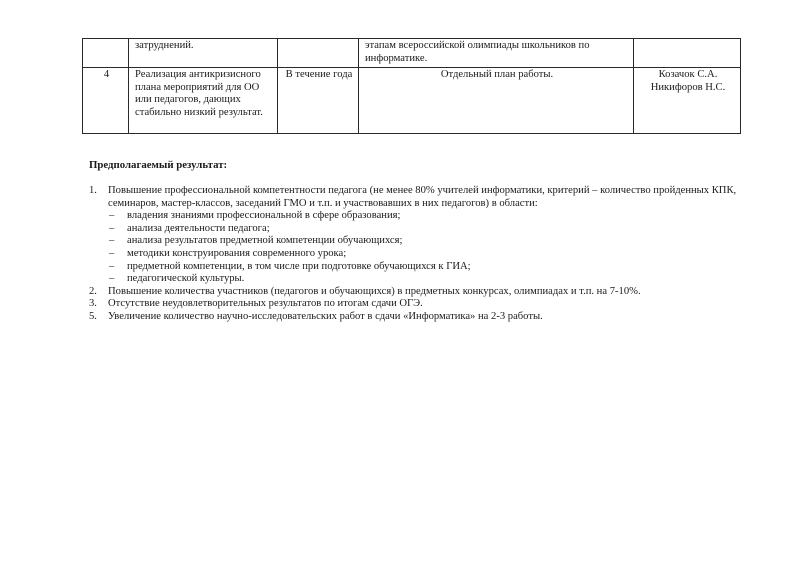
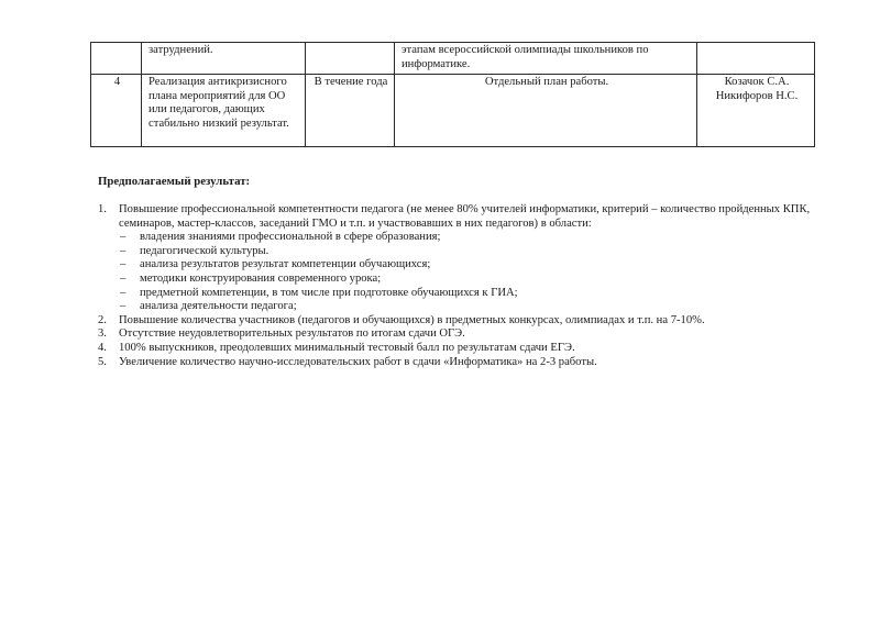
  	затруднений.		этапам всероссийской олимпиады школьников по информатике.
  4	Реализация антикризисного плана мероприятий для ОО или педагогов, дающих стабильно низкий результат.	В течение года	Отдельный план работы.	Козачок С.А. Никифоров Н.С.
  Предполагаемый результат:
  1.
  Повышение профессиональной компетентности педагога (не менее 80% учителей информатики, критерий – количество пройденных КПК, семинаров, мастер-классов, заседаний ГМО и т.п. и участвовавших в них педагогов) в области:
  –
  владения знаниями профессиональной в сфере образования;
  –
- анализа деятельности педагога;
+ педагогической культуры.
  –
- анализа результатов предметной компетенции обучающихся;
+ анализа результатов результат компетенции обучающихся;
  –
  методики конструирования современного урока;
  –
  предметной компетенции, в том числе при подготовке обучающихся к ГИА;
  –
- педагогической культуры.
+ анализа деятельности педагога;
  2.
  Повышение количества участников (педагогов и обучающихся) в предметных конкурсах, олимпиадах и т.п. на 7-10%.
  3.
  Отсутствие неудовлетворительных результатов по итогам сдачи ОГЭ.
+ 4.
+ 100% выпускников, преодолевших минимальный тестовый балл по результатам сдачи ЕГЭ.
  5.
  Увеличение количество научно-исследовательских работ в сдачи «Информатика» на 2-3 работы.
